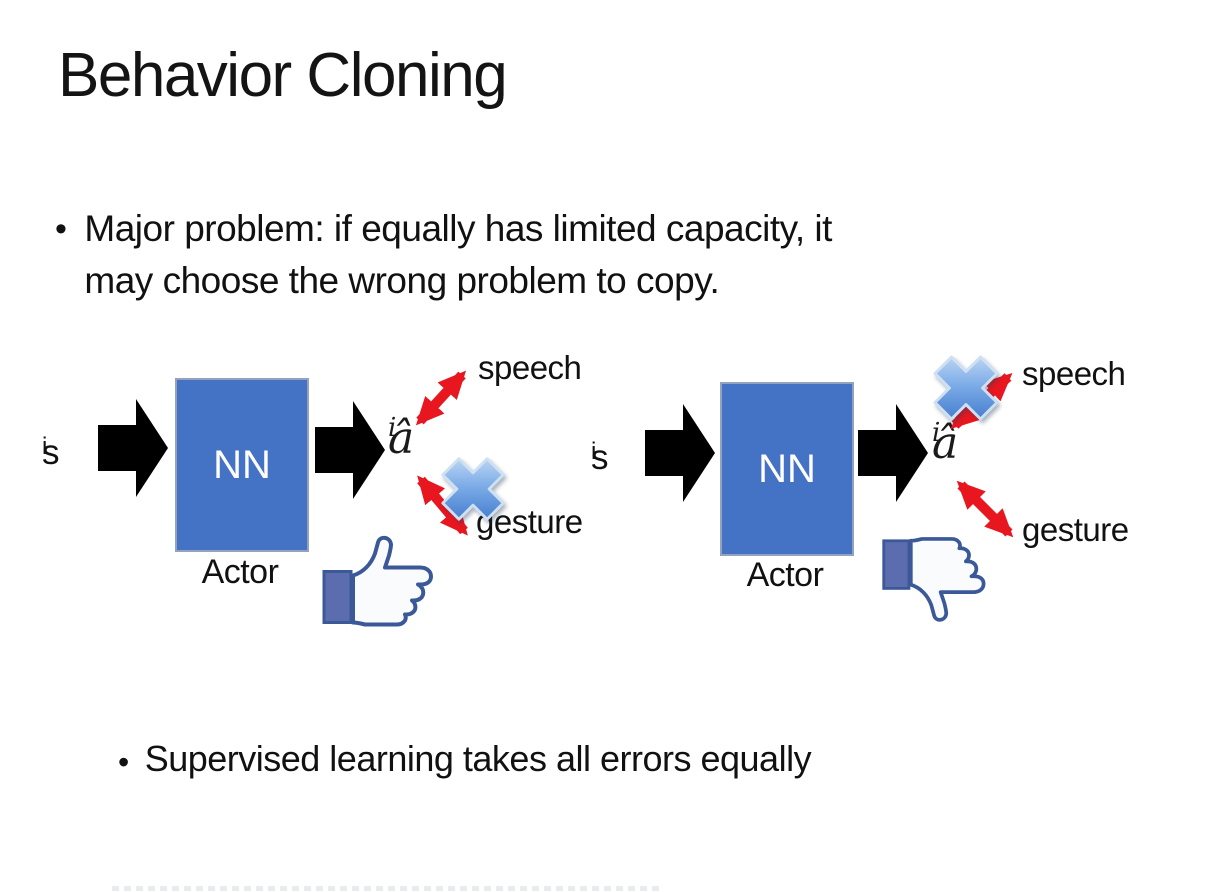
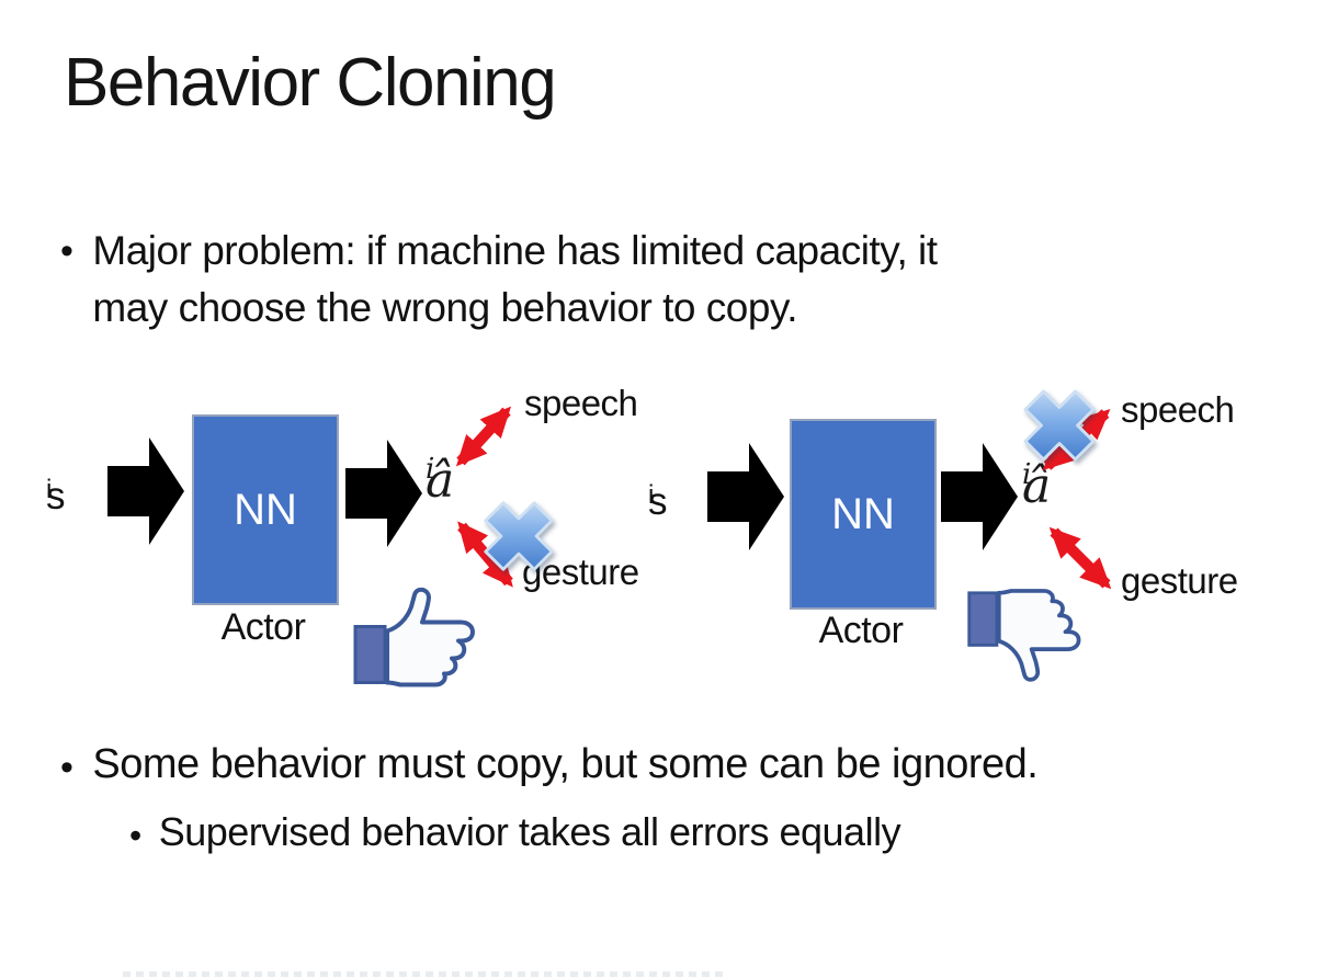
  Behavior Cloning
- Major problem: if equally has limited capacity, it
+ Major problem: if machine has limited capacity, it
- may choose the wrong problem to copy.
+ may choose the wrong behavior to copy.
  s
  i
  NN
  â
  i
  speech
  gesture
  Actor
  s
  i
  NN
  â
  i
  speech
  gesture
  Actor
+ Some behavior must copy, but some can be ignored.
- Supervised learning takes all errors equally
+ Supervised behavior takes all errors equally
